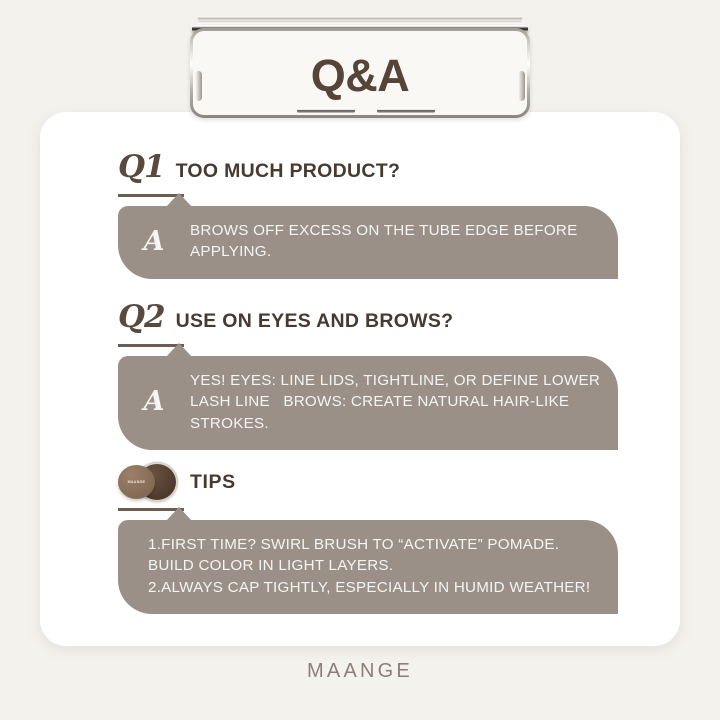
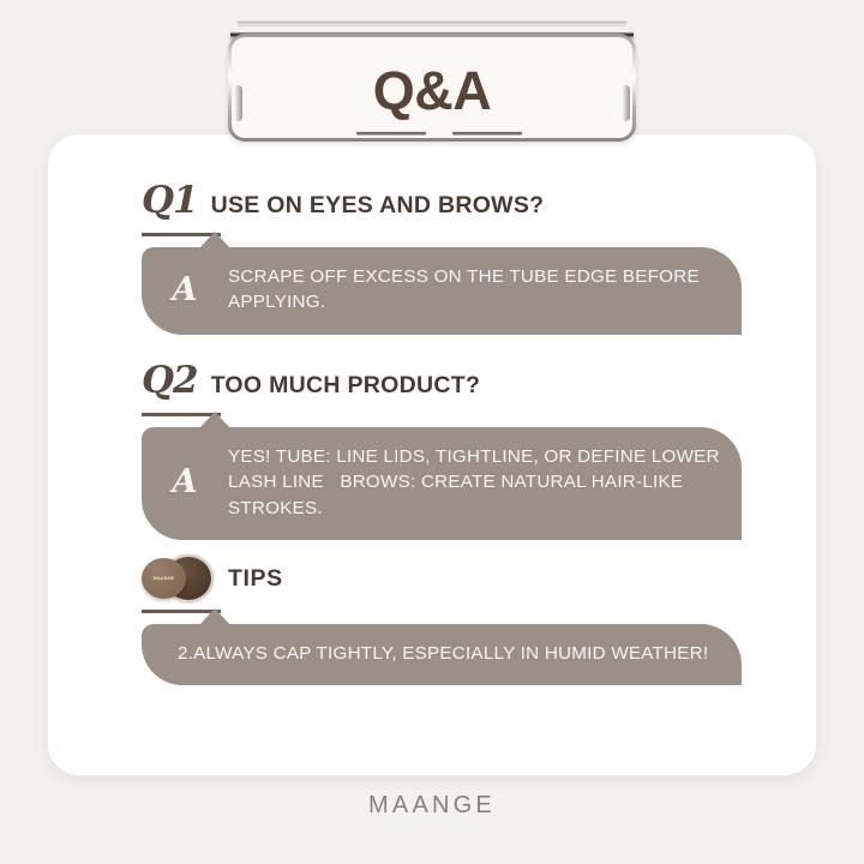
  Q&A
  Q1
- TOO MUCH PRODUCT?
+ USE ON EYES AND BROWS?
  A
- BROWS OFF EXCESS ON THE TUBE EDGE BEFORE
+ SCRAPE OFF EXCESS ON THE TUBE EDGE BEFORE
  APPLYING.
  Q2
- USE ON EYES AND BROWS?
+ TOO MUCH PRODUCT?
  A
- YES! EYES: LINE LIDS, TIGHTLINE, OR DEFINE LOWER
+ YES! TUBE: LINE LIDS, TIGHTLINE, OR DEFINE LOWER
  LASH LINE BROWS: CREATE NATURAL HAIR-LIKE
  STROKES.
  TIPS
- 1.FIRST TIME? SWIRL BRUSH TO “ACTIVATE” POMADE.
- BUILD COLOR IN LIGHT LAYERS.
  2.ALWAYS CAP TIGHTLY, ESPECIALLY IN HUMID WEATHER!
  MAANGE
